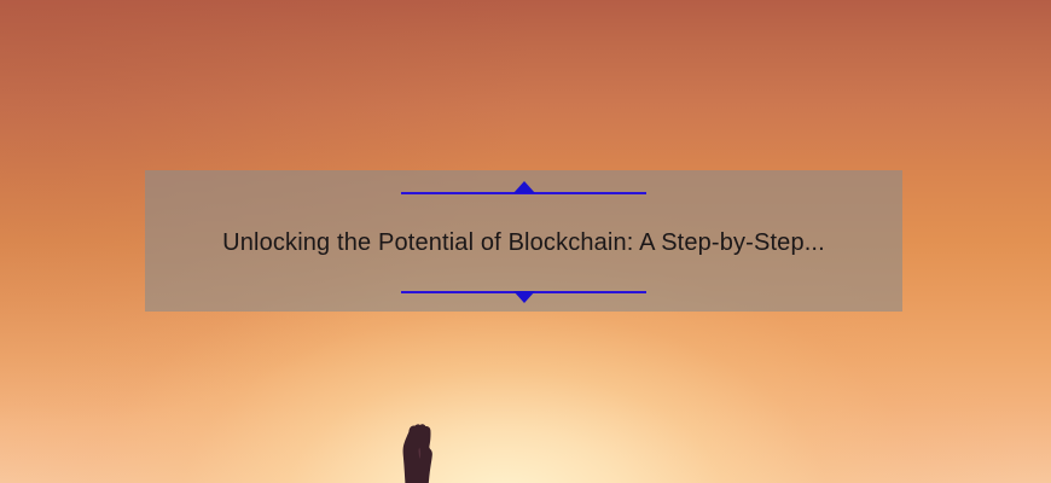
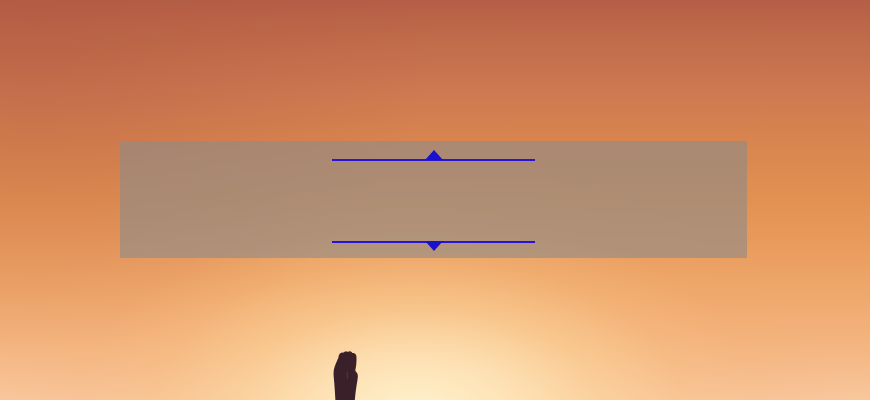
- Unlocking the Potential of Blockchain: A Step-by-Step...
